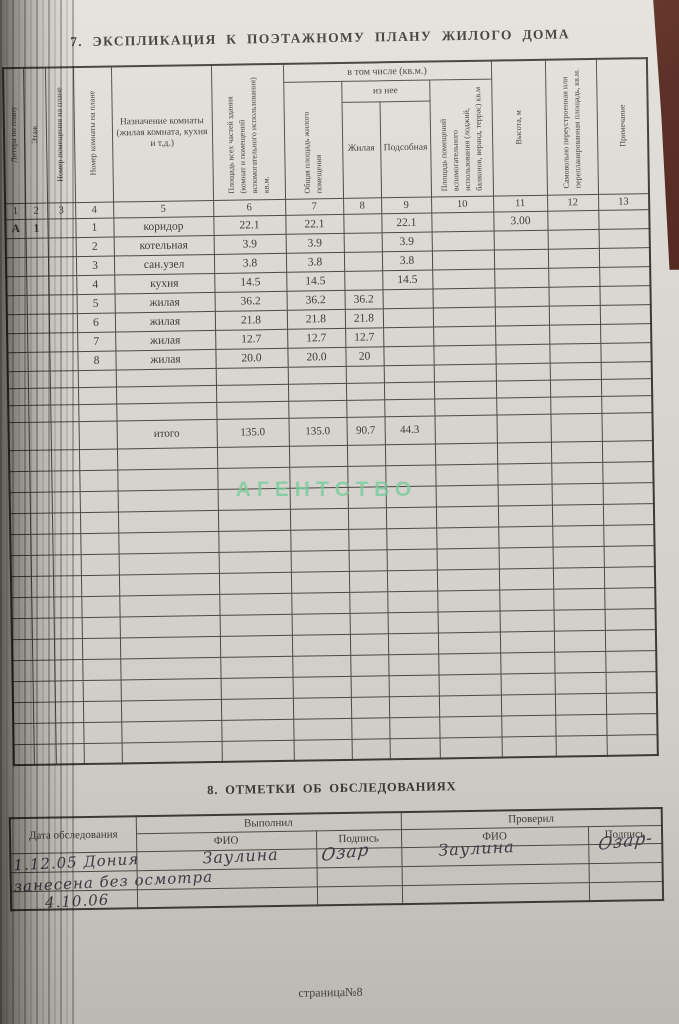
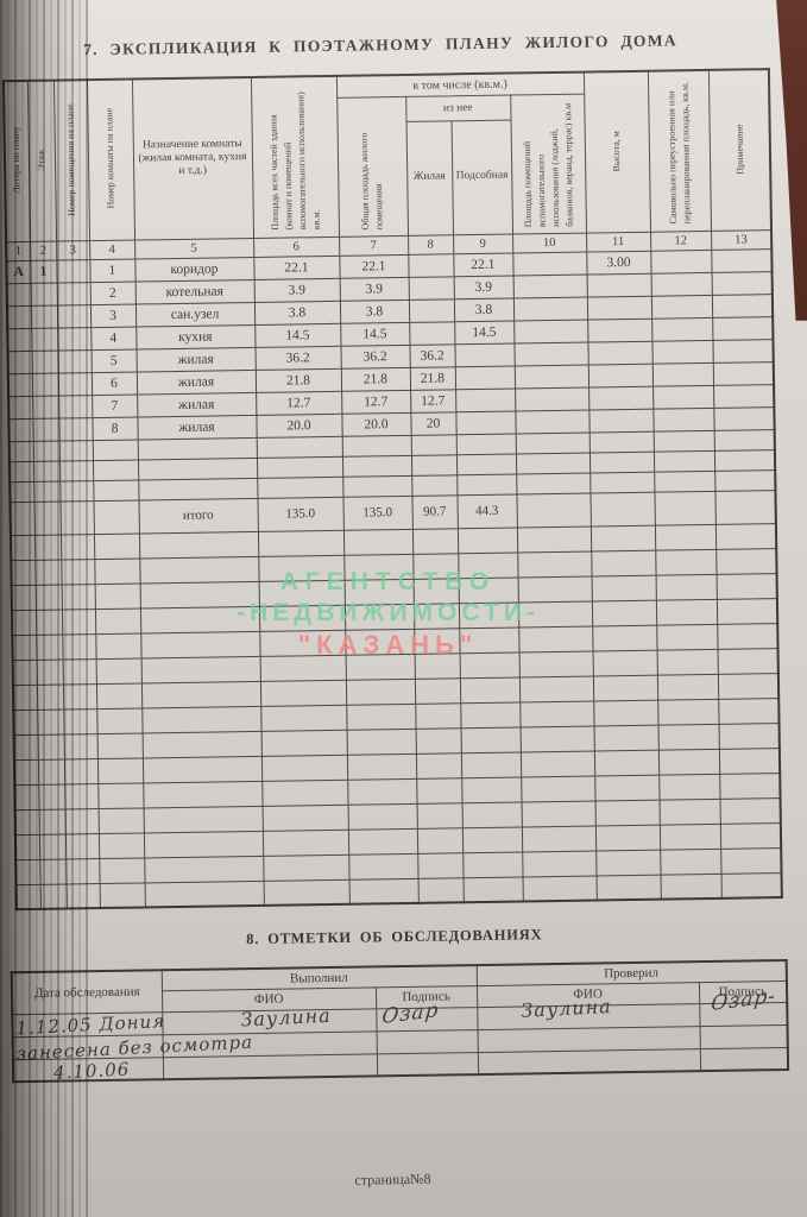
  АГЕНТСТВО
+ -НЕДВИЖИМОСТИ-
+ "КАЗАНЬ"
